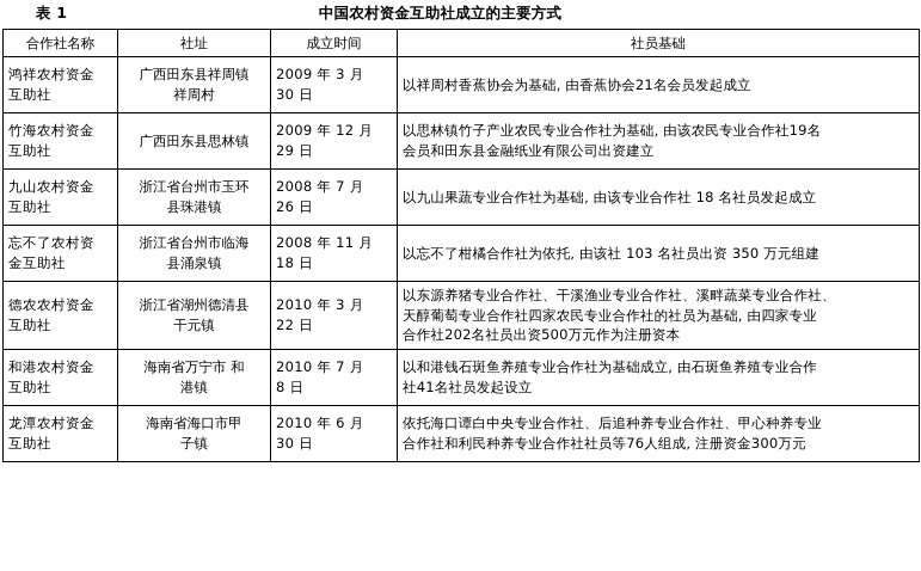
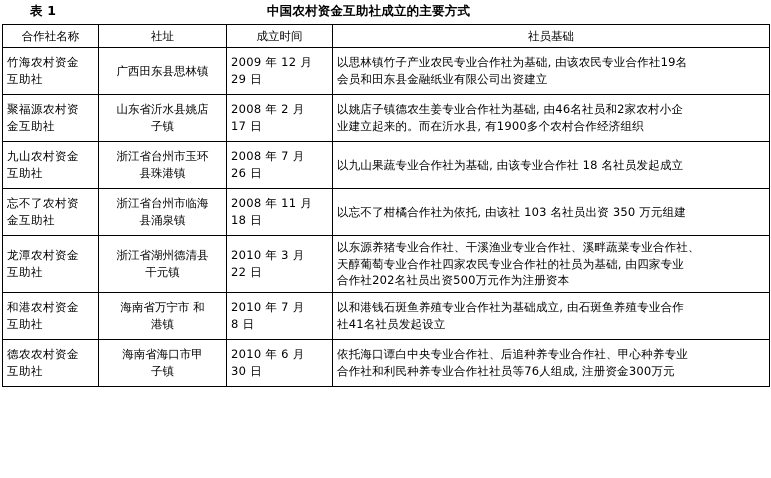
  表 1
  中国农村资金互助社成立的主要方式
  合作社名称	社址	成立时间	社员基础
- 鸿祥农村资金 互助社	广西田东县祥周镇 祥周村	2009 年 3 月 30 日	以祥周村香蕉协会为基础, 由香蕉协会21名会员发起成立
  竹海农村资金 互助社	广西田东县思林镇	2009 年 12 月 29 日	以思林镇竹子产业农民专业合作社为基础, 由该农民专业合作社19名 会员和田东县金融纸业有限公司出资建立
+ 聚福源农村资 金互助社	山东省沂水县姚店 子镇	2008 年 2 月 17 日	以姚店子镇德农生姜专业合作社为基础, 由46名社员和2家农村小企 业建立起来的。而在沂水县, 有1900多个农村合作经济组织
  九山农村资金 互助社	浙江省台州市玉环 县珠港镇	2008 年 7 月 26 日	以九山果蔬专业合作社为基础, 由该专业合作社 18 名社员发起成立
  忘不了农村资 金互助社	浙江省台州市临海 县涌泉镇	2008 年 11 月 18 日	以忘不了柑橘合作社为依托, 由该社 103 名社员出资 350 万元组建
- 德农农村资金 互助社	浙江省湖州德清县 干元镇	2010 年 3 月 22 日	以东源养猪专业合作社、干溪渔业专业合作社、溪畔蔬菜专业合作社、 天醇葡萄专业合作社四家农民专业合作社的社员为基础, 由四家专业 合作社202名社员出资500万元作为注册资本
+ 龙潭农村资金 互助社	浙江省湖州德清县 干元镇	2010 年 3 月 22 日	以东源养猪专业合作社、干溪渔业专业合作社、溪畔蔬菜专业合作社、 天醇葡萄专业合作社四家农民专业合作社的社员为基础, 由四家专业 合作社202名社员出资500万元作为注册资本
  和港农村资金 互助社	海南省万宁市 和 港镇	2010 年 7 月 8 日	以和港钱石斑鱼养殖专业合作社为基础成立, 由石斑鱼养殖专业合作 社41名社员发起设立
- 龙潭农村资金 互助社	海南省海口市甲 子镇	2010 年 6 月 30 日	依托海口谭白中央专业合作社、后追种养专业合作社、甲心种养专业 合作社和利民种养专业合作社社员等76人组成, 注册资金300万元
+ 德农农村资金 互助社	海南省海口市甲 子镇	2010 年 6 月 30 日	依托海口谭白中央专业合作社、后追种养专业合作社、甲心种养专业 合作社和利民种养专业合作社社员等76人组成, 注册资金300万元
